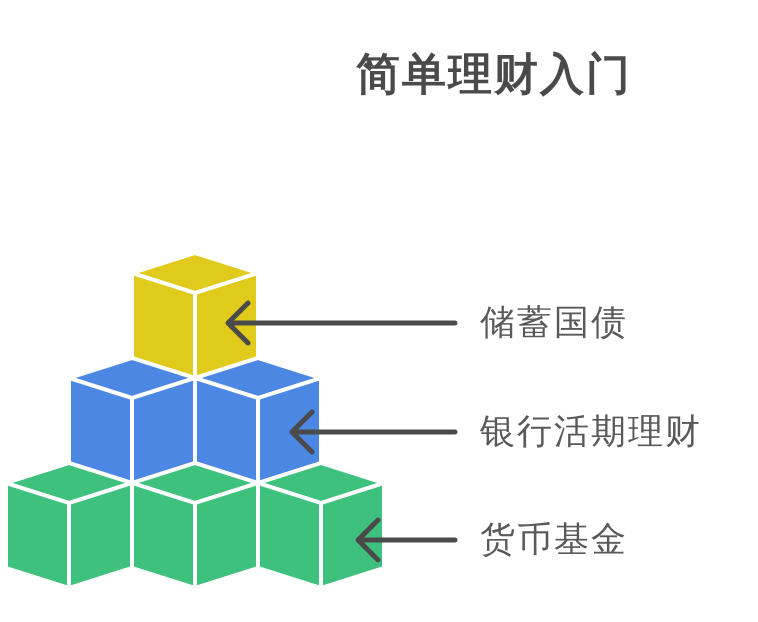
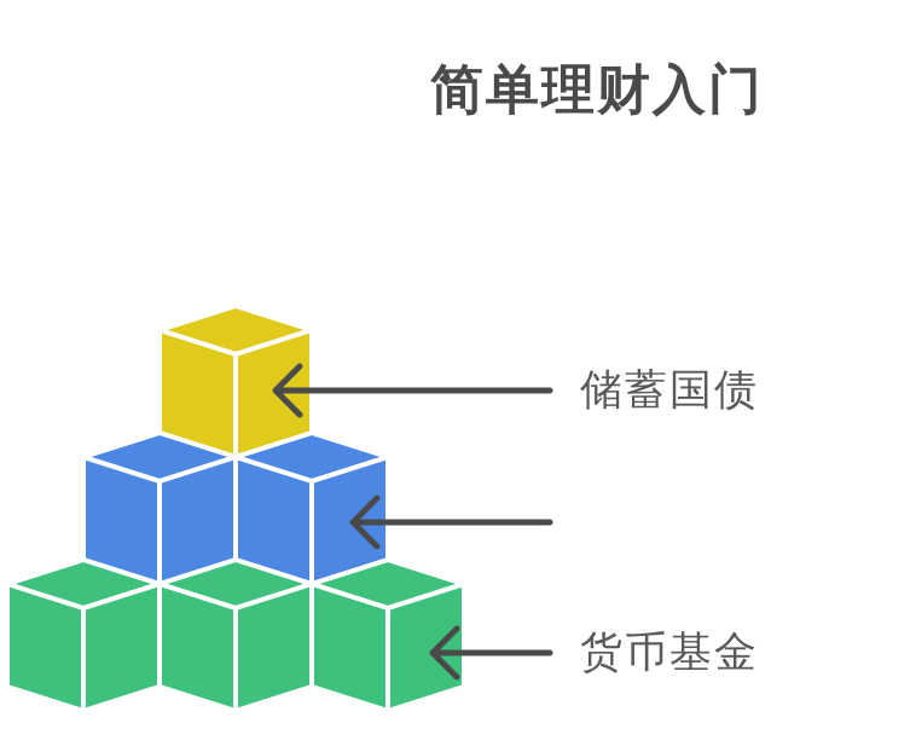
  简单理财入门
  储蓄国债
- 银行活期理财
  货币基金
